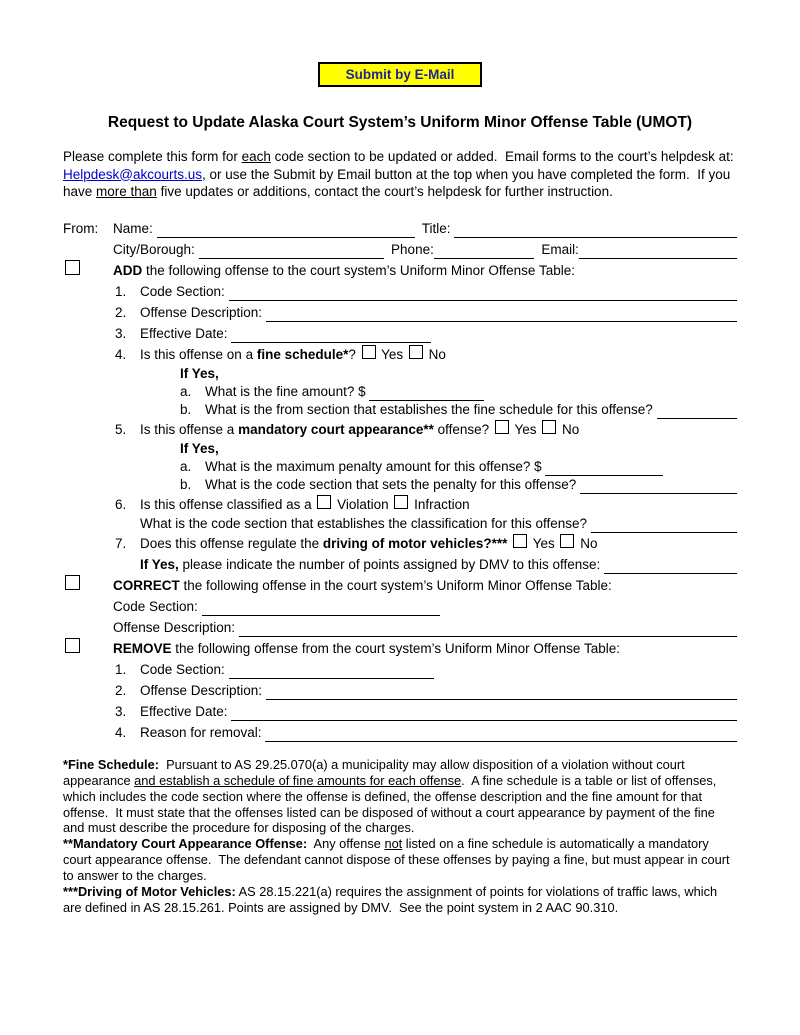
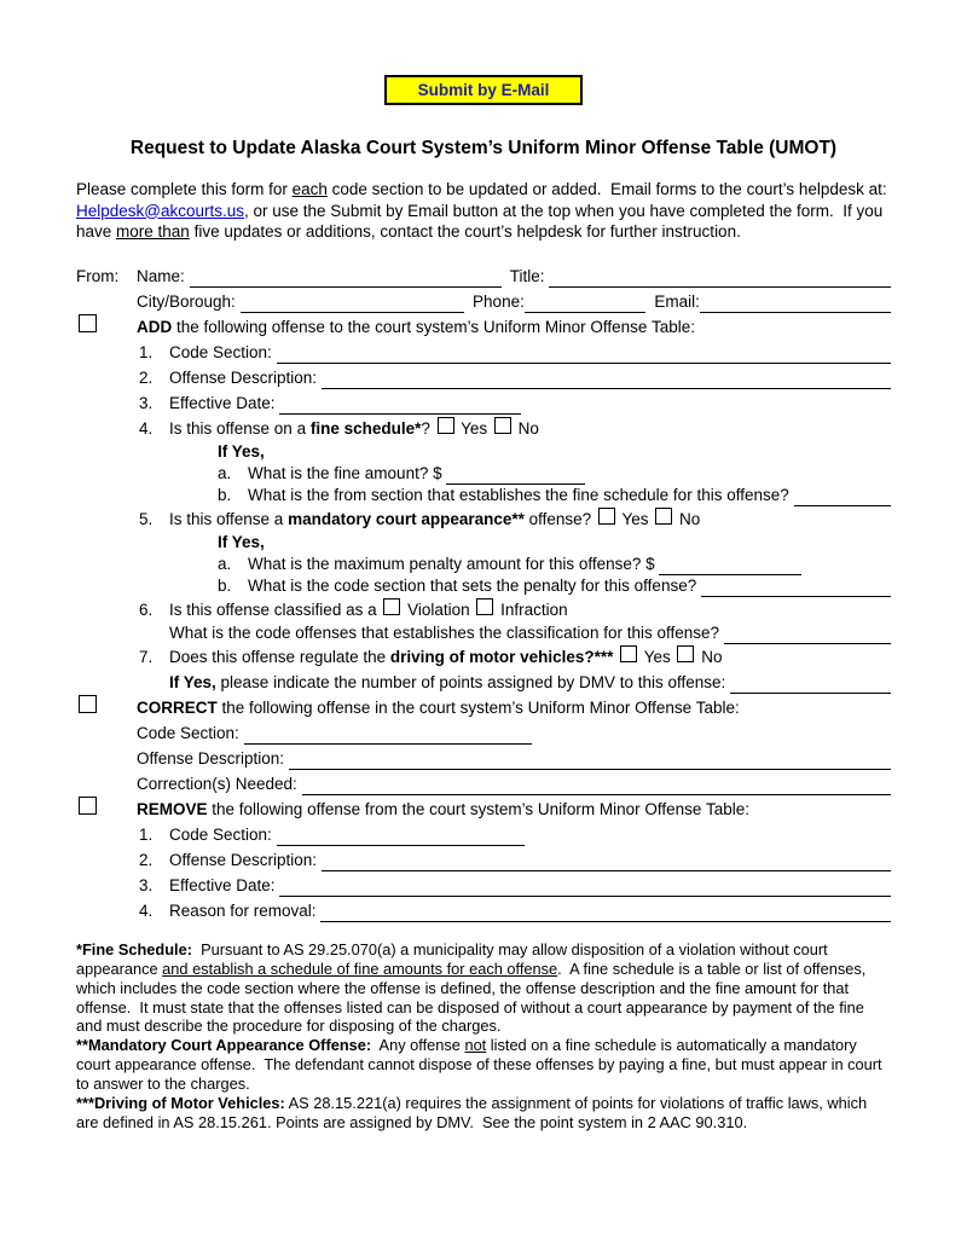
  Submit by E-Mail
  Request to Update Alaska Court System’s Uniform Minor Offense Table (UMOT)
  Please complete this form for each code section to be updated or added. Email forms to the court’s helpdesk at: Helpdesk@akcourts.us, or use the Submit by Email button at the top when you have completed the form. If you have more than five updates or additions, contact the court’s helpdesk for further instruction.
  From:
  Name:
  Title:
  City/Borough:
  Phone:
  Email:
  ADD
  the following offense to the court system’s Uniform Minor Offense Table:
  1.
  Code Section:
  2.
  Offense Description:
  3.
  Effective Date:
  4.
  Is this offense on a
  fine schedule*
  ?
  Yes
  No
  If Yes,
  a.
  What is the fine amount? $
  b.
  What is the from section that establishes the fine schedule for this offense?
  5.
  Is this offense a
  mandatory court appearance**
  offense?
  Yes
  No
  If Yes,
  a.
  What is the maximum penalty amount for this offense? $
  b.
  What is the code section that sets the penalty for this offense?
  6.
  Is this offense classified as a
  Violation
  Infraction
- What is the code section that establishes the classification for this offense?
+ What is the code offenses that establishes the classification for this offense?
  7.
  Does this offense regulate the
  driving of motor vehicles?***
  Yes
  No
  If Yes,
  please indicate the number of points assigned by DMV to this offense:
  CORRECT
  the following offense in the court system’s Uniform Minor Offense Table:
  Code Section:
  Offense Description:
+ Correction(s) Needed:
  REMOVE
  the following offense from the court system’s Uniform Minor Offense Table:
  1.
  Code Section:
  2.
  Offense Description:
  3.
  Effective Date:
  4.
  Reason for removal:
  *Fine Schedule: Pursuant to AS 29.25.070(a) a municipality may allow disposition of a violation without court appearance and establish a schedule of fine amounts for each offense. A fine schedule is a table or list of offenses, which includes the code section where the offense is defined, the offense description and the fine amount for that offense. It must state that the offenses listed can be disposed of without a court appearance by payment of the fine and must describe the procedure for disposing of the charges.
  **Mandatory Court Appearance Offense: Any offense not listed on a fine schedule is automatically a mandatory court appearance offense. The defendant cannot dispose of these offenses by paying a fine, but must appear in court to answer to the charges.
  ***Driving of Motor Vehicles: AS 28.15.221(a) requires the assignment of points for violations of traffic laws, which are defined in AS 28.15.261. Points are assigned by DMV. See the point system in 2 AAC 90.310.
